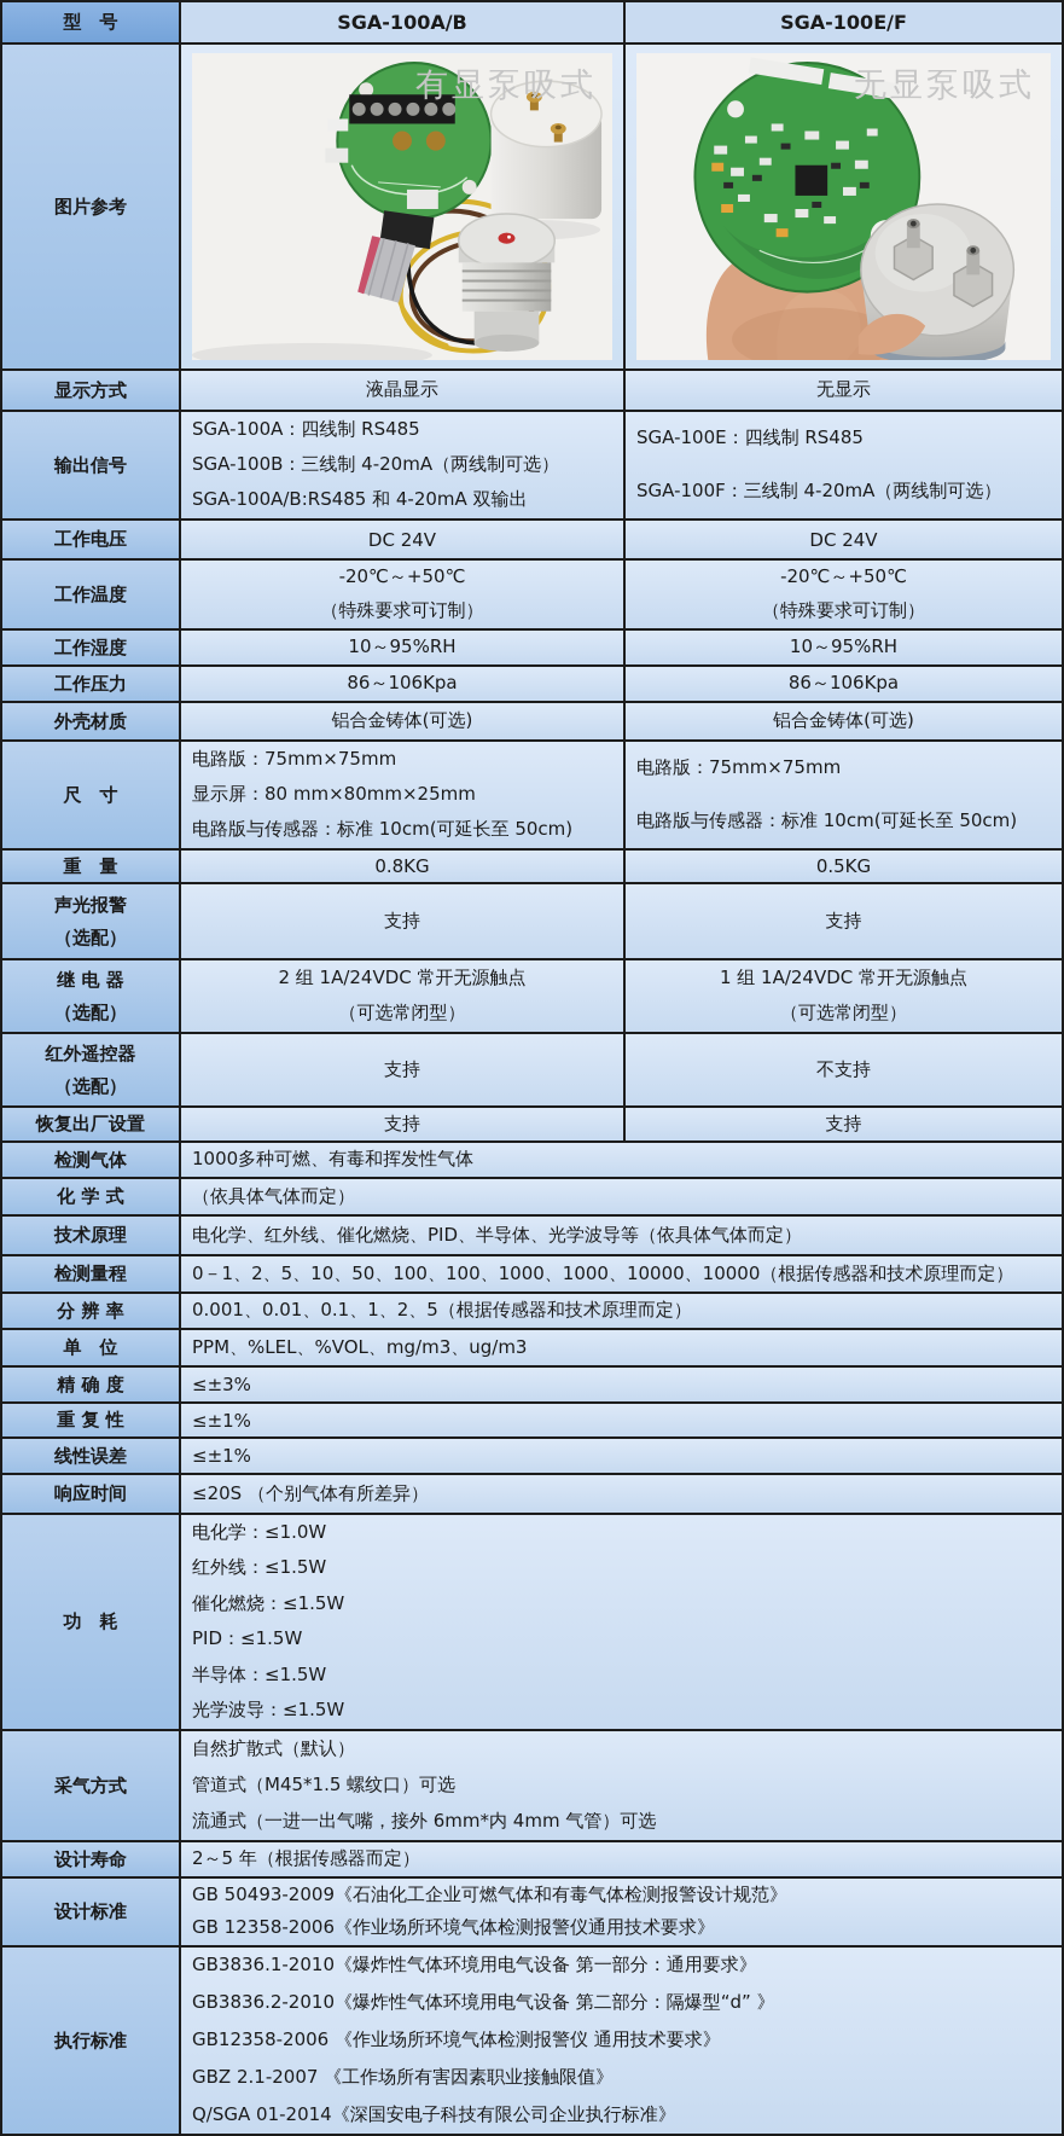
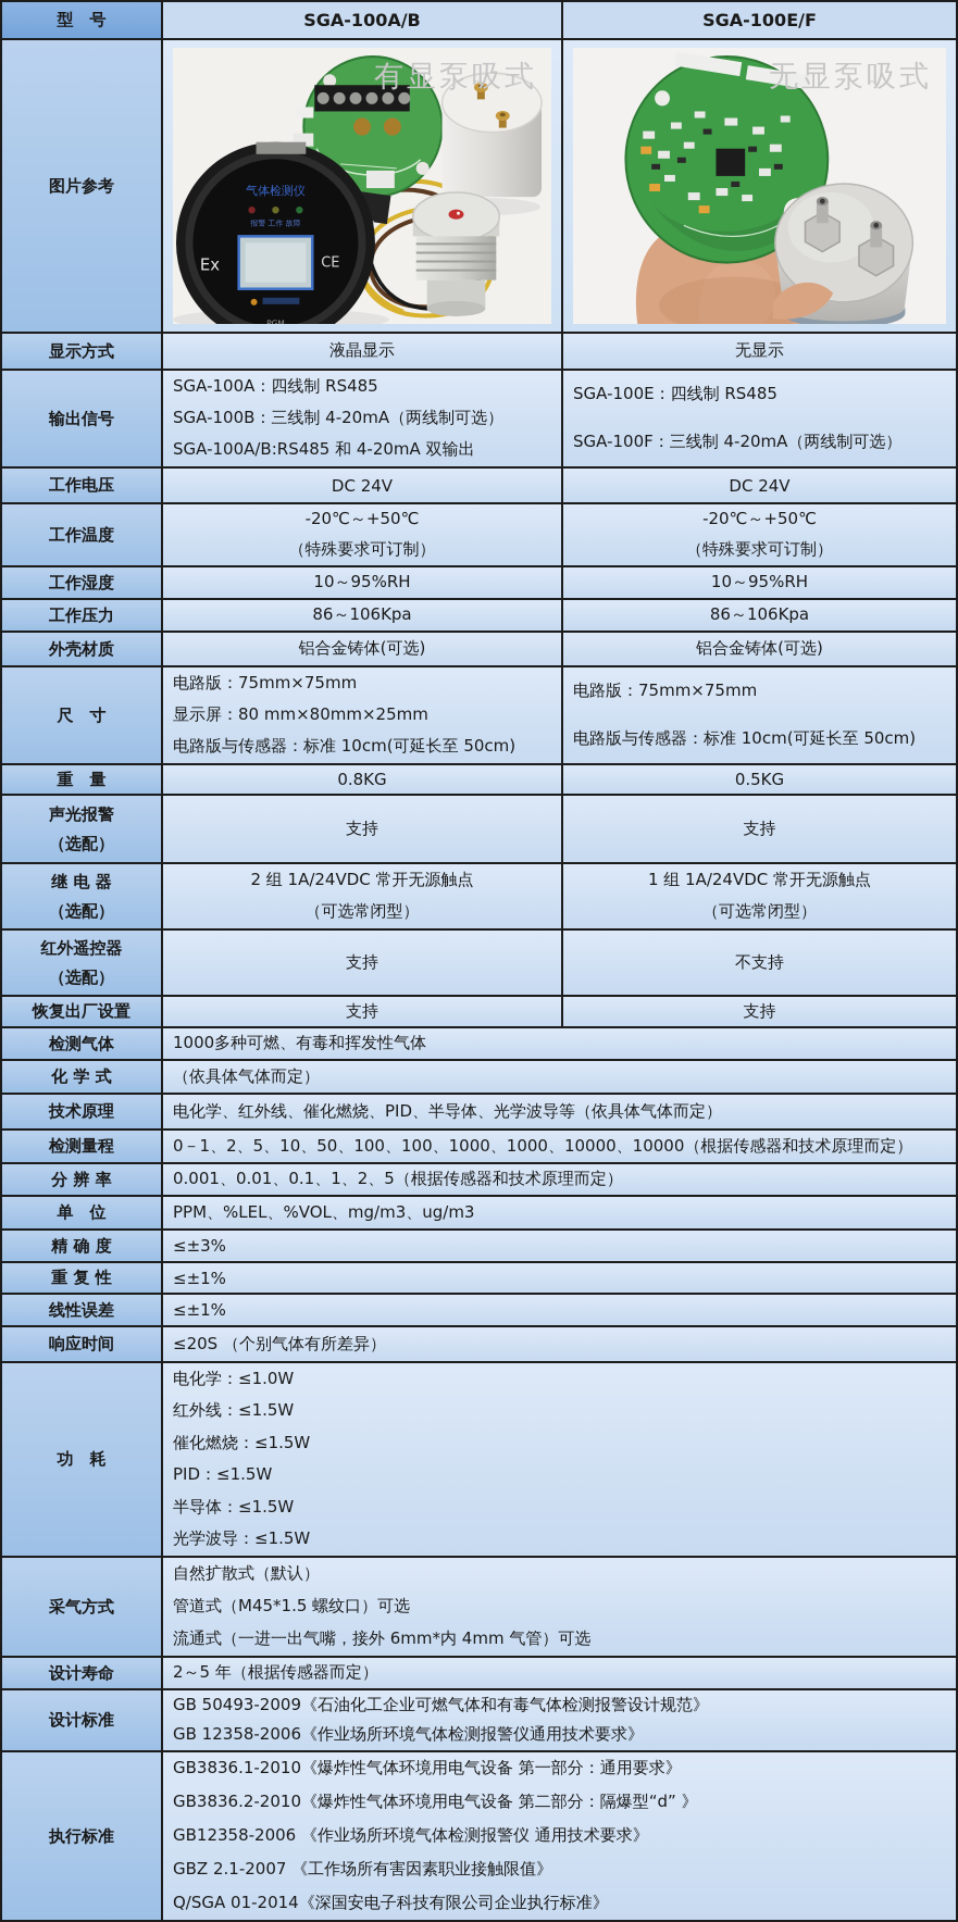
  型 号
  SGA-100A/B
  SGA-100E/F
  图片参考
+ 气体检测仪
+ 报警 工作 故障
+ Ex
+ CE
+ PGM
  有显泵吸式
  无显泵吸式
  显示方式
  液晶显示
  无显示
  输出信号
  SGA-100A：四线制 RS485
  SGA-100B：三线制 4-20mA（两线制可选）
  SGA-100A/B:RS485 和 4-20mA 双输出
  SGA-100E：四线制 RS485
  SGA-100F：三线制 4-20mA（两线制可选）
  工作电压
  DC 24V
  DC 24V
  工作温度
  -20℃～+50℃
  （特殊要求可订制）
  -20℃～+50℃
  （特殊要求可订制）
  工作湿度
  10～95%RH
  10～95%RH
  工作压力
  86～106Kpa
  86～106Kpa
  外壳材质
  铝合金铸体(可选)
  铝合金铸体(可选)
  尺 寸
  电路版：75mm×75mm
  显示屏：80 mm×80mm×25mm
  电路版与传感器：标准 10cm(可延长至 50cm)
  电路版：75mm×75mm
  电路版与传感器：标准 10cm(可延长至 50cm)
  重 量
  0.8KG
  0.5KG
  声光报警
  （选配）
  支持
  支持
  继 电 器
  （选配）
  2 组 1A/24VDC 常开无源触点
  （可选常闭型）
  1 组 1A/24VDC 常开无源触点
  （可选常闭型）
  红外遥控器
  （选配）
  支持
  不支持
  恢复出厂设置
  支持
  支持
  检测气体
  1000多种可燃、有毒和挥发性气体
  化 学 式
  （依具体气体而定）
  技术原理
  电化学、红外线、催化燃烧、PID、半导体、光学波导等（依具体气体而定）
  检测量程
  0－1、2、5、10、50、100、100、1000、1000、10000、10000（根据传感器和技术原理而定）
  分 辨 率
  0.001、0.01、0.1、1、2、5（根据传感器和技术原理而定）
  单 位
  PPM、%LEL、%VOL、mg/m3、ug/m3
  精 确 度
  ≤±3%
  重 复 性
  ≤±1%
  线性误差
  ≤±1%
  响应时间
  ≤20S （个别气体有所差异）
  功 耗
  电化学：≤1.0W
  红外线：≤1.5W
  催化燃烧：≤1.5W
  PID：≤1.5W
  半导体：≤1.5W
  光学波导：≤1.5W
  采气方式
  自然扩散式（默认）
  管道式（M45*1.5 螺纹口）可选
  流通式（一进一出气嘴，接外 6mm*内 4mm 气管）可选
  设计寿命
  2～5 年（根据传感器而定）
  设计标准
  GB 50493-2009《石油化工企业可燃气体和有毒气体检测报警设计规范》
  GB 12358-2006《作业场所环境气体检测报警仪通用技术要求》
  执行标准
  GB3836.1-2010《爆炸性气体环境用电气设备 第一部分：通用要求》
  GB3836.2-2010《爆炸性气体环境用电气设备 第二部分：隔爆型“d” 》
  GB12358-2006 《作业场所环境气体检测报警仪 通用技术要求》
  GBZ 2.1-2007 《工作场所有害因素职业接触限值》
  Q/SGA 01-2014《深国安电子科技有限公司企业执行标准》
